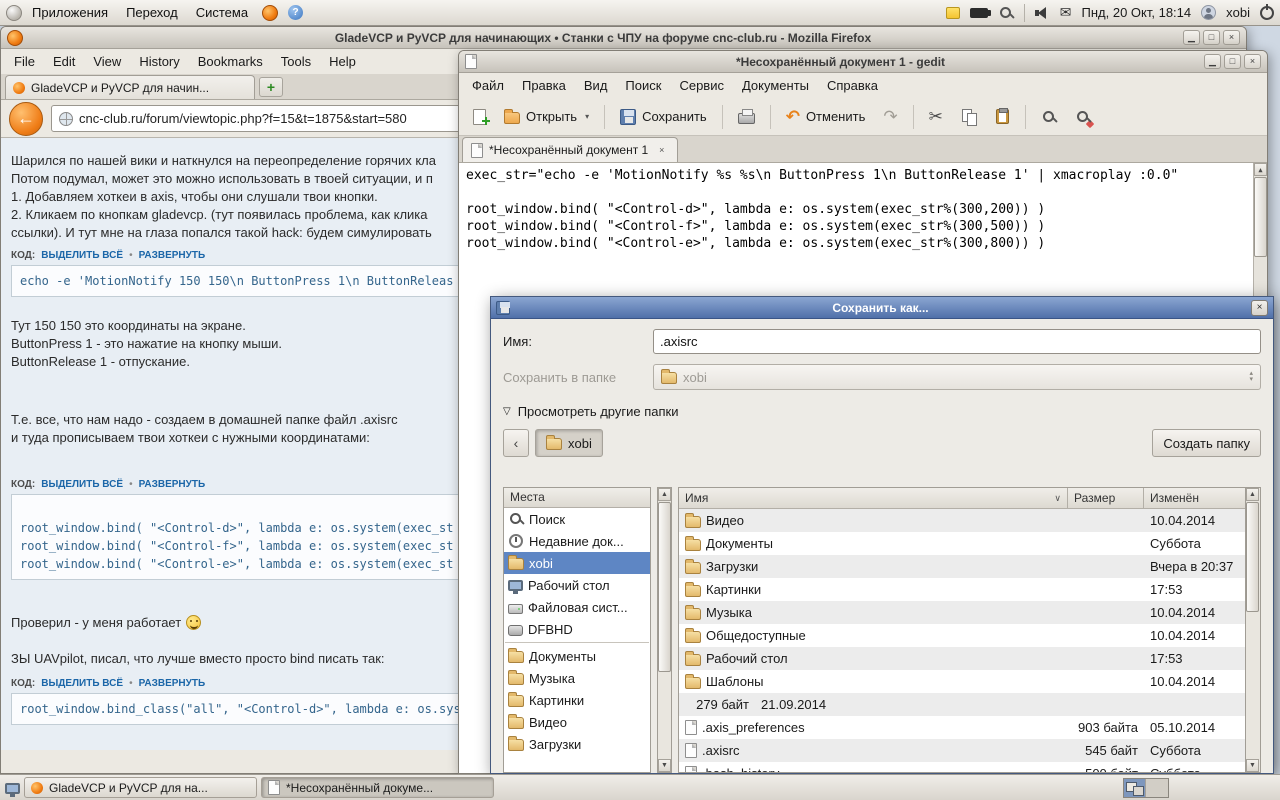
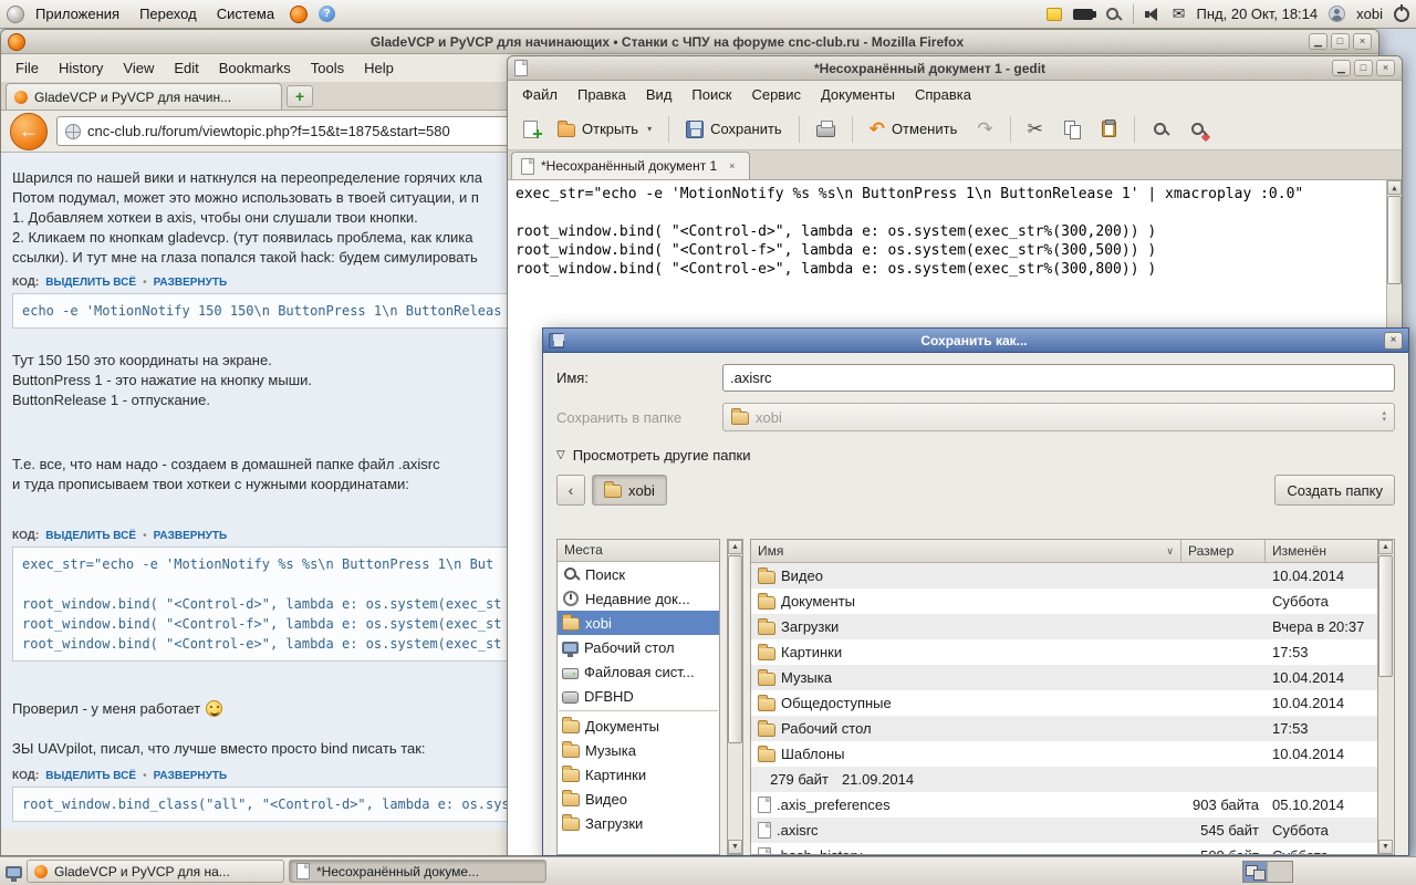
  GladeVCP и PyVCP для начинающих • Станки с ЧПУ на форуме cnc-club.ru - Mozilla Firefox
  ▁
  □
  ×
  File
- Edit
+ History
  View
- History
+ Edit
  Bookmarks
  Tools
  Help
  GladeVCP и PyVCP для начин...
  +
  ←
  cnc-club.ru/forum/viewtopic.php?f=15&t=1875&start=580
  Шарился по нашей вики и наткнулся на переопределение горячих кла
  Потом подумал, может это можно использовать в твоей ситуации, и п
  1. Добавляем хоткеи в axis, чтобы они слушали твои кнопки.
  2. Кликаем по кнопкам gladevcp. (тут появилась проблема, как клика
  ссылки). И тут мне на глаза попался такой hack: будем симулировать
  КОД:
  ВЫДЕЛИТЬ ВСЁ
  •
  РАЗВЕРНУТЬ
  echo -e 'MotionNotify 150 150\n ButtonPress 1\n ButtonReleas
  Тут 150 150 это координаты на экране.
  ButtonPress 1 - это нажатие на кнопку мыши.
  ButtonRelease 1 - отпускание.
  Т.е. все, что нам надо - создаем в домашней папке файл .axisrc
  и туда прописываем твои хоткеи с нужными координатами:
  КОД:
  ВЫДЕЛИТЬ ВСЁ
  •
  РАЗВЕРНУТЬ
+ exec_str="echo -e 'MotionNotify %s %s\n ButtonPress 1\n But
  root_window.bind( "<Control-d>", lambda e: os.system(exec_st
  root_window.bind( "<Control-f>", lambda e: os.system(exec_st
  root_window.bind( "<Control-e>", lambda e: os.system(exec_st
  Проверил - у меня работает
  ЗЫ UAVpilot, писал, что лучше вместо просто bind писать так:
  КОД:
  ВЫДЕЛИТЬ ВСЁ
  •
  РАЗВЕРНУТЬ
  root_window.bind_class("all", "<Control-d>", lambda e: os.sy
  *Несохранённый документ 1 - gedit
  ▁
  □
  ×
  Файл
  Правка
  Вид
  Поиск
  Сервис
  Документы
  Справка
  Открыть
  ▾
  Сохранить
  ↶
  Отменить
  ↷
  ✂
  *Несохранённый документ 1
  ×
  exec_str="echo -e 'MotionNotify %s %s\n ButtonPress 1\n ButtonRelease 1' | xmacroplay :0.0"
  root_window.bind( "<Control-d>", lambda e: os.system(exec_str%(300,200)) )
  root_window.bind( "<Control-f>", lambda e: os.system(exec_str%(300,500)) )
  root_window.bind( "<Control-e>", lambda e: os.system(exec_str%(300,800)) )
  ▲
  Сохранить как...
  ×
  Имя:
  .axisrc
  Сохранить в папке
  xobi
  ▽
  Просмотреть другие папки
  ‹
  xobi
  Создать папку
  Места
  Поиск
  Недавние док...
  xobi
  Рабочий стол
  Файловая сист...
  DFBHD
  Документы
  Музыка
  Картинки
  Видео
  Загрузки
  Имя
  ∨
  Размер
  Изменён
  Видео
  10.04.2014
  Документы
  Суббота
  Загрузки
  Вчера в 20:37
  Картинки
  17:53
  Музыка
  10.04.2014
  Общедоступные
  10.04.2014
  Рабочий стол
  17:53
  Шаблоны
  10.04.2014
  279 байт
  21.09.2014
  .axis_preferences
  903 байта
  05.10.2014
  .axisrc
  545 байт
  Суббота
  Приложения
  Переход
  Система
  ?
  ✉
  Пнд, 20 Окт, 18:14
  xobi
  GladeVCP и PyVCP для на...
  *Несохранённый докуме...
